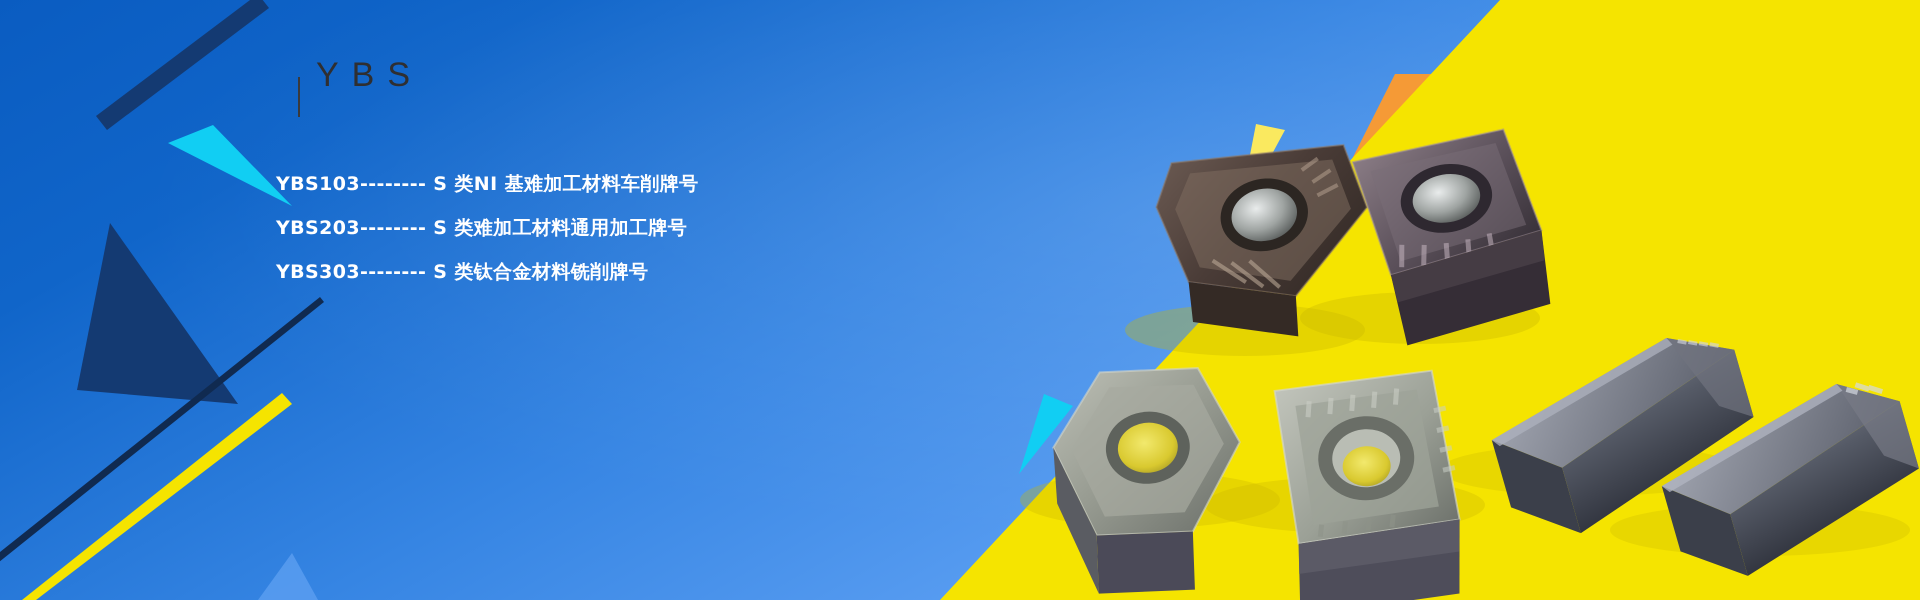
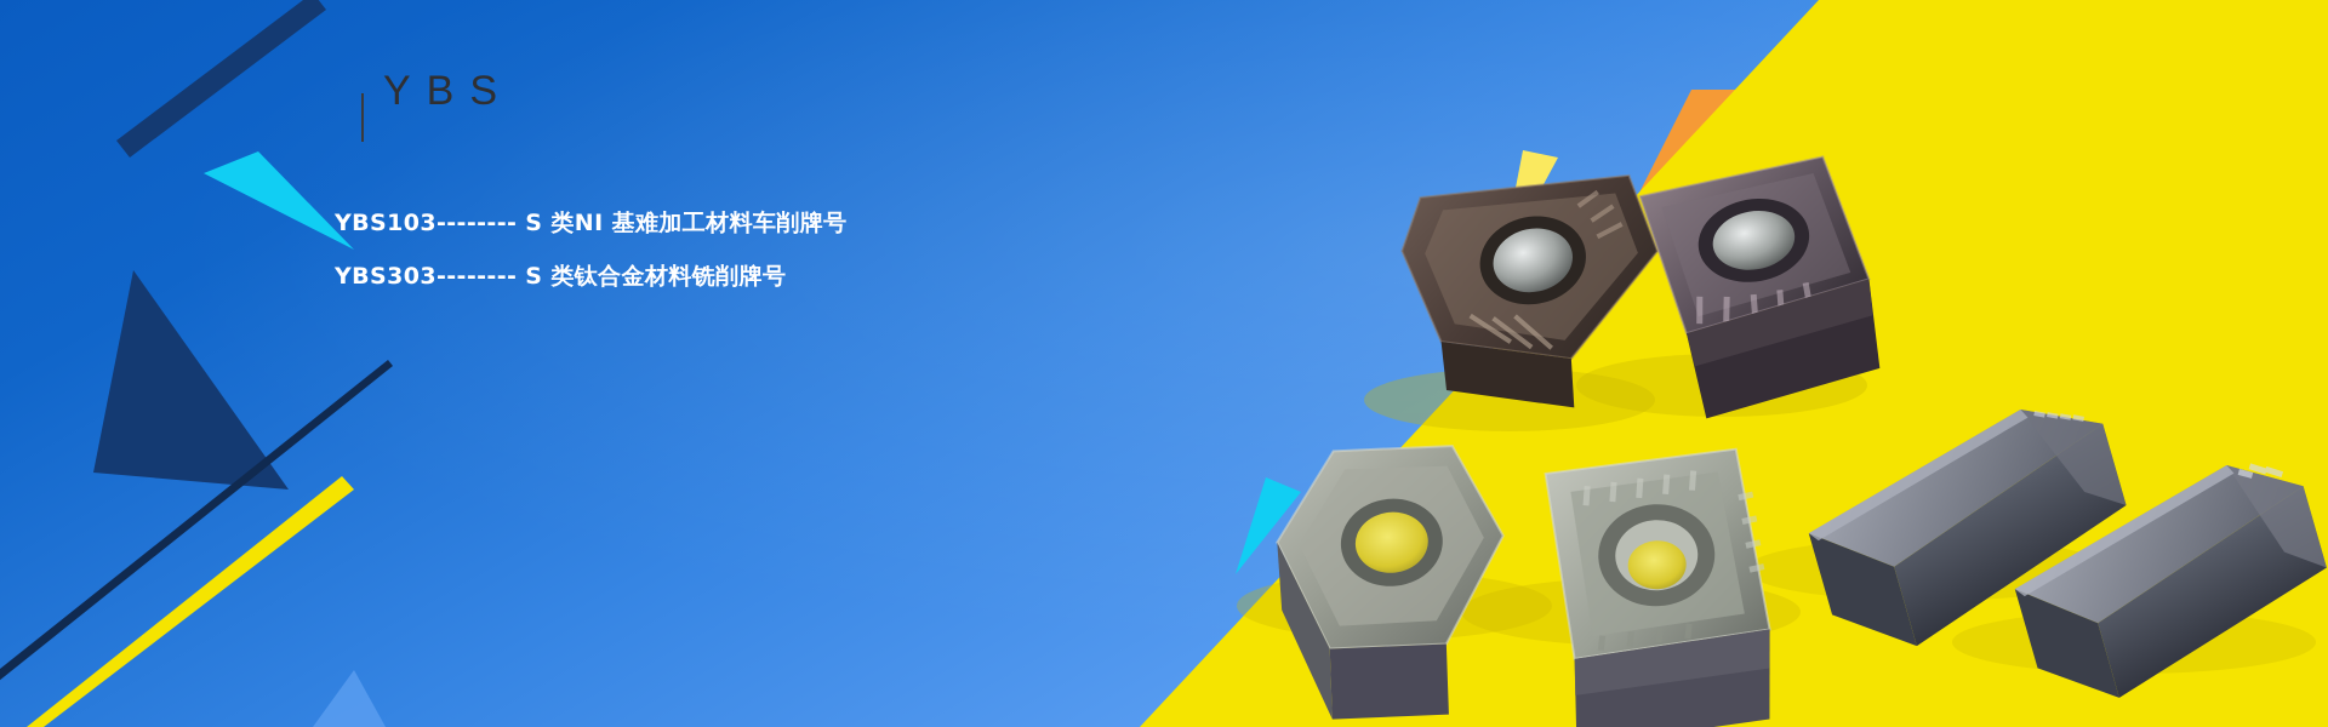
  YBS
  YBS103-------- S 类NI 基难加工材料车削牌号
- YBS203-------- S 类难加工材料通用加工牌号
  YBS303-------- S 类钛合金材料铣削牌号
